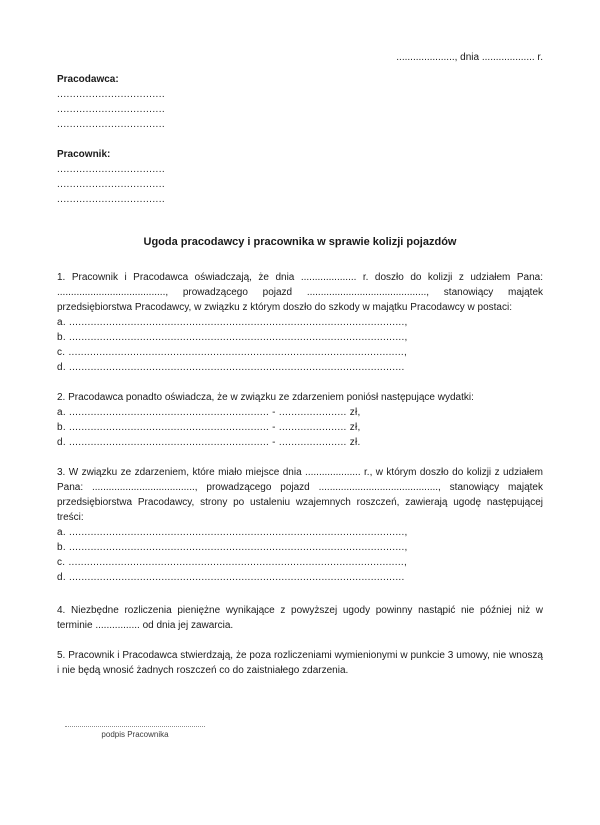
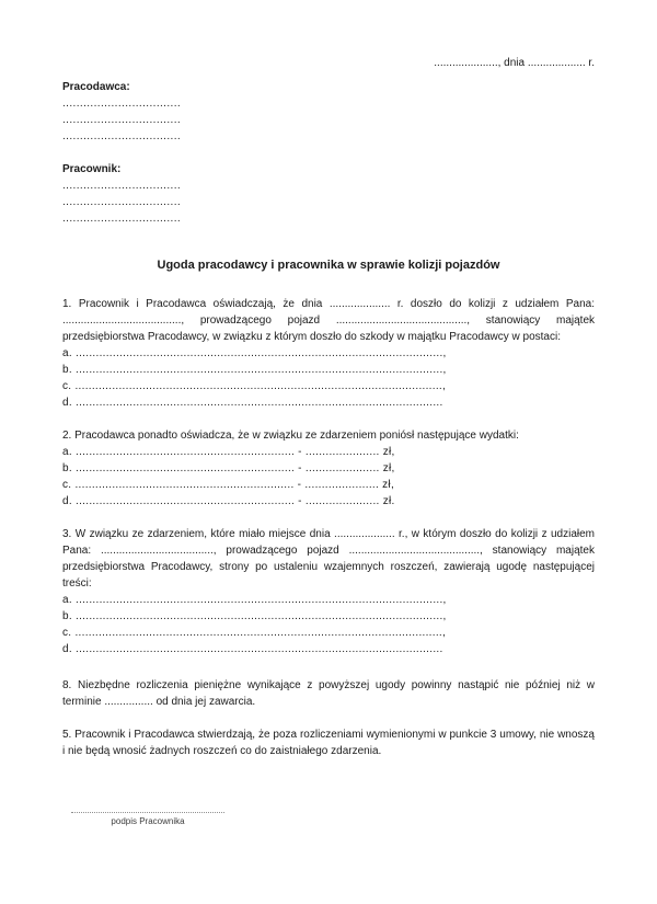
  ....................., dnia ................... r.
  Pracodawca:
  ..................................
  ..................................
  ..................................
  Pracownik:
  ..................................
  ..................................
  ..................................
  Ugoda pracodawcy i pracownika w sprawie kolizji pojazdów
  1. Pracownik i Pracodawca oświadczają, że dnia .................... r. doszło do kolizji z udziałem Pana: ......................................., prowadzącego pojazd ..........................................., stanowiący majątek przedsiębiorstwa Pracodawcy, w związku z którym doszło do szkody w majątku Pracodawcy w postaci:
  a. .............................................................................................................,
  b. .............................................................................................................,
  c. .............................................................................................................,
  d. .............................................................................................................
  2. Pracodawca ponadto oświadcza, że w związku ze zdarzeniem poniósł następujące wydatki:
  a. ................................................................. - ...................... zł,
  b. ................................................................. - ...................... zł,
+ c. ................................................................. - ...................... zł,
  d. ................................................................. - ...................... zł.
  3. W związku ze zdarzeniem, które miało miejsce dnia .................... r., w którym doszło do kolizji z udziałem Pana: ....................................., prowadzącego pojazd ..........................................., stanowiący majątek przedsiębiorstwa Pracodawcy, strony po ustaleniu wzajemnych roszczeń, zawierają ugodę następującej treści:
  a. .............................................................................................................,
  b. .............................................................................................................,
  c. .............................................................................................................,
  d. .............................................................................................................
- 4. Niezbędne rozliczenia pieniężne wynikające z powyższej ugody powinny nastąpić nie później niż w terminie ................ od dnia jej zawarcia.
+ 8. Niezbędne rozliczenia pieniężne wynikające z powyższej ugody powinny nastąpić nie później niż w terminie ................ od dnia jej zawarcia.
  5. Pracownik i Pracodawca stwierdzają, że poza rozliczeniami wymienionymi w punkcie 3 umowy, nie wnoszą i nie będą wnosić żadnych roszczeń co do zaistniałego zdarzenia.
  podpis Pracownika
